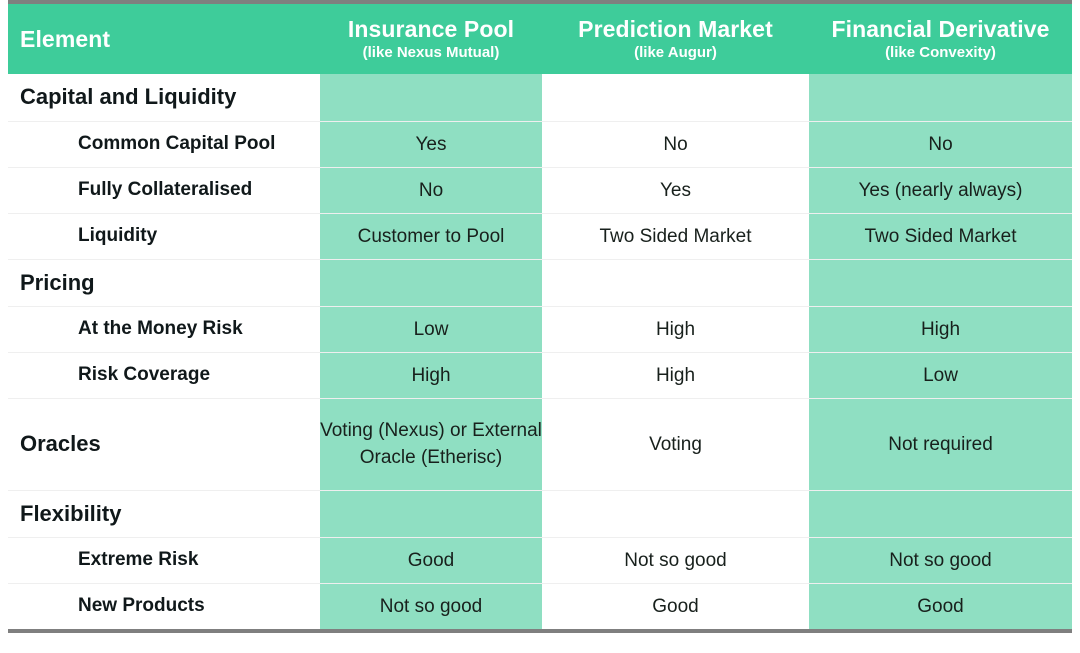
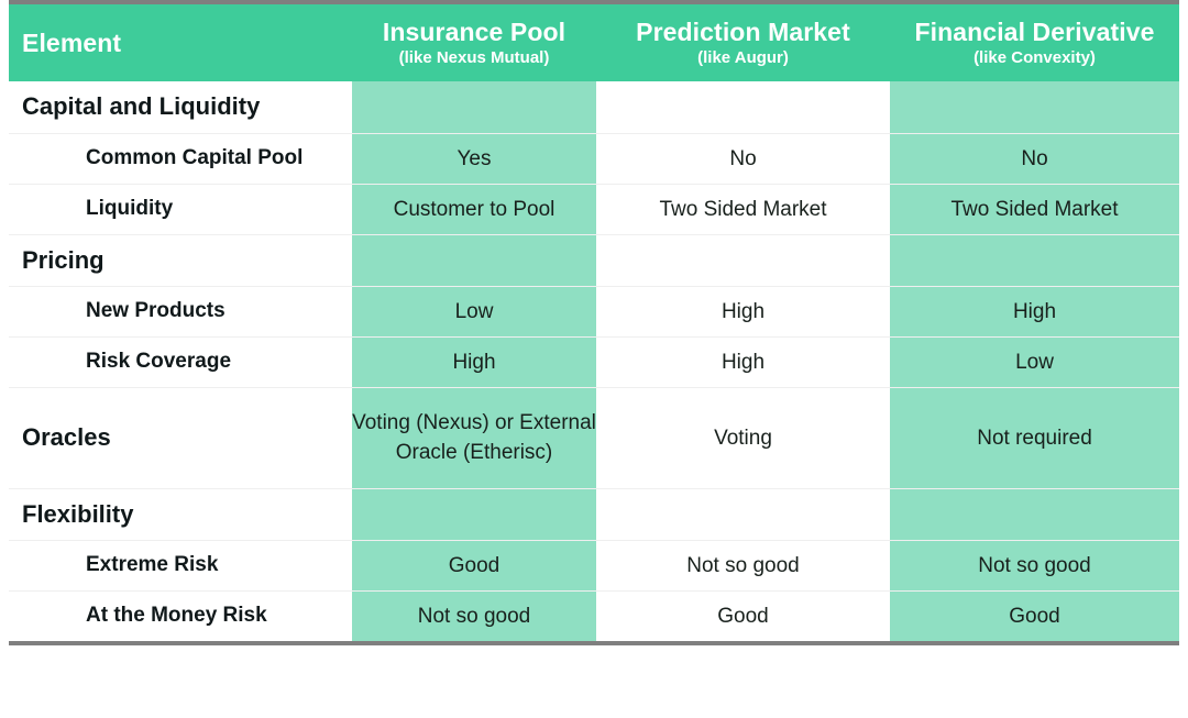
  Element	Insurance Pool (like Nexus Mutual)	Prediction Market (like Augur)	Financial Derivative (like Convexity)
  Capital and Liquidity
  Common Capital Pool	Yes	No	No
- Fully Collateralised	No	Yes	Yes (nearly always)
  Liquidity	Customer to Pool	Two Sided Market	Two Sided Market
  Pricing
- At the Money Risk	Low	High	High
+ New Products	Low	High	High
  Risk Coverage	High	High	Low
  Oracles	Voting (Nexus) or External Oracle (Etherisc)	Voting	Not required
  Flexibility
  Extreme Risk	Good	Not so good	Not so good
- New Products	Not so good	Good	Good
+ At the Money Risk	Not so good	Good	Good
